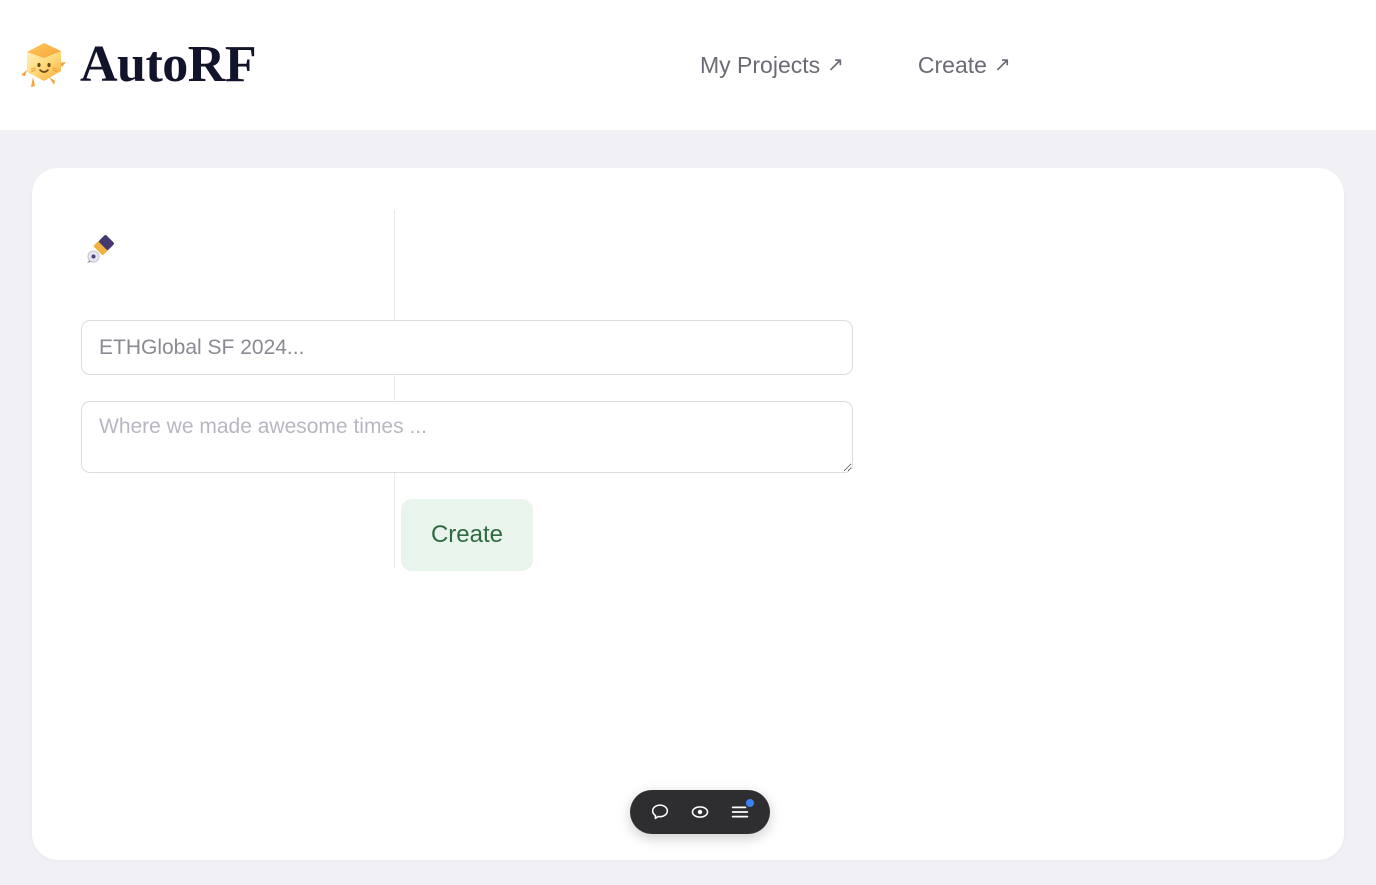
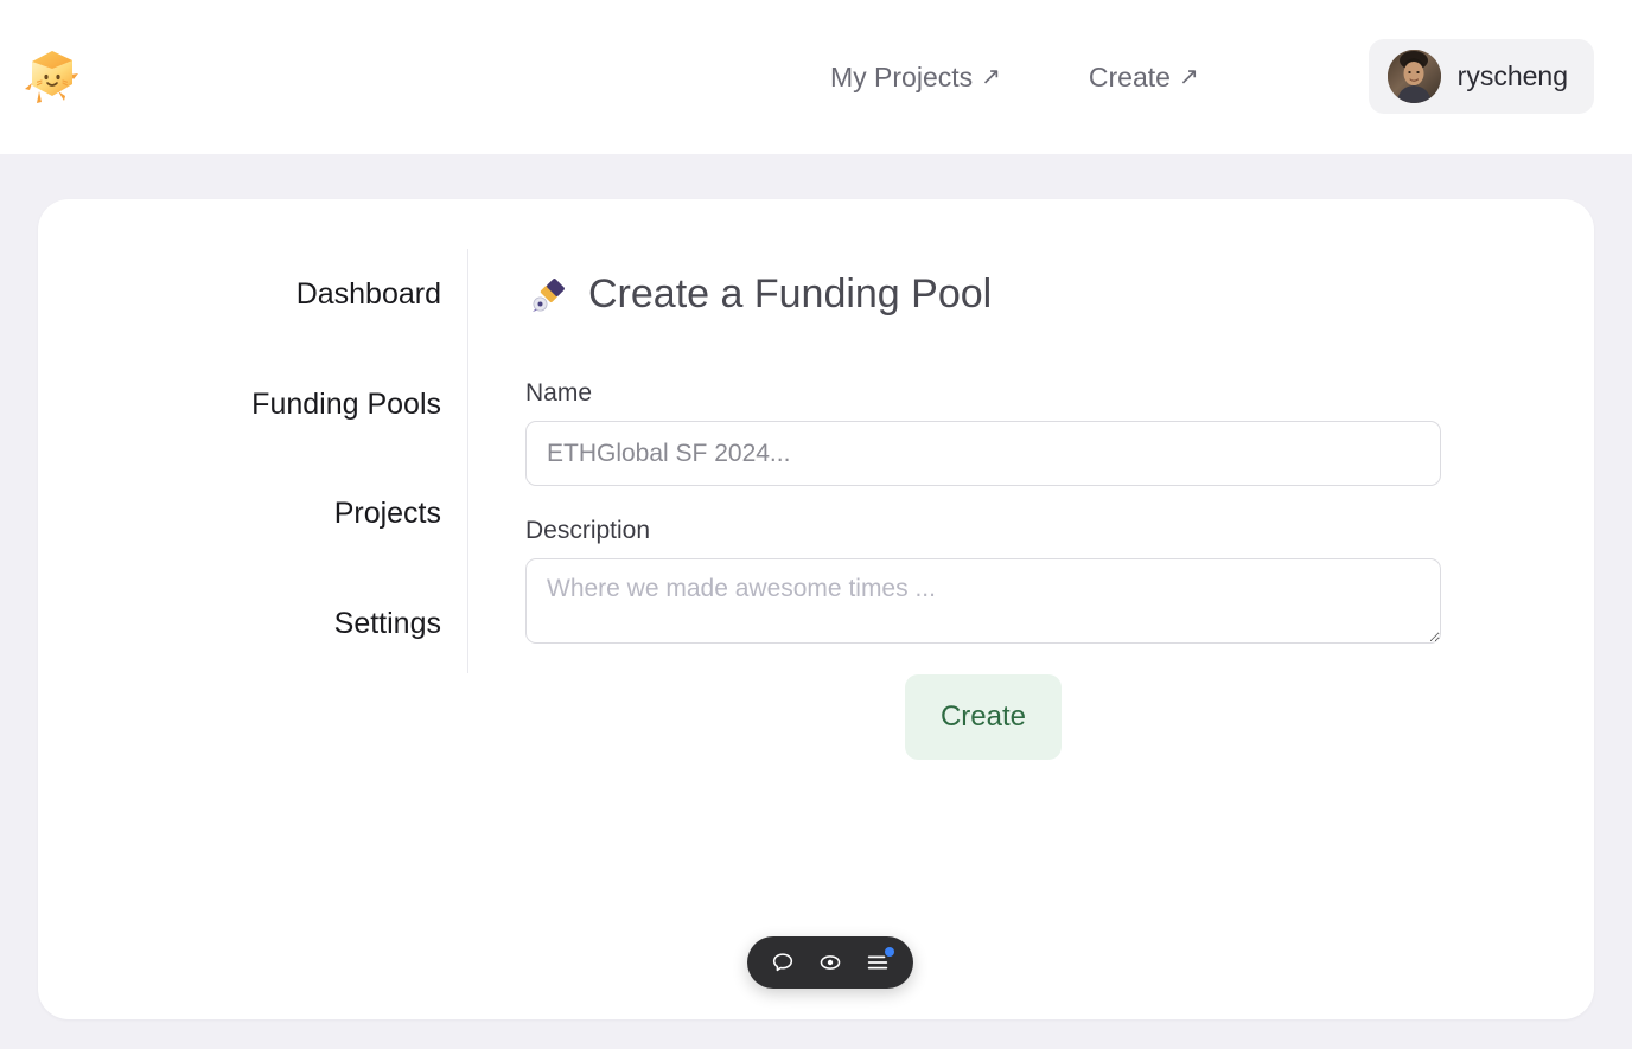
- AutoRF
  My Projects
  ↗
  Create
  ↗
+ ryscheng
+ Dashboard
+ Funding Pools
+ Projects
+ Settings
+ Create a Funding Pool
+ Name
  ETHGlobal SF 2024...
+ Description
  Where we made awesome times ...
  Create
